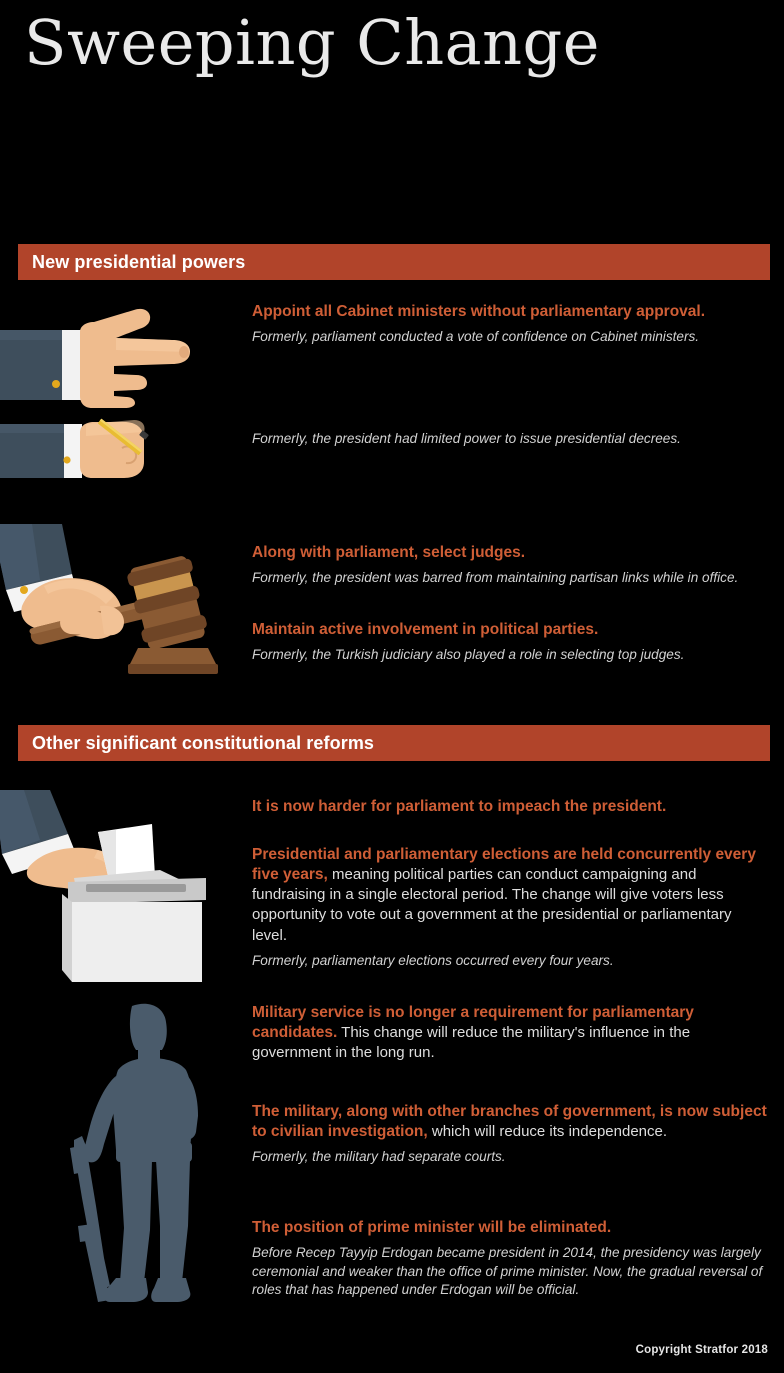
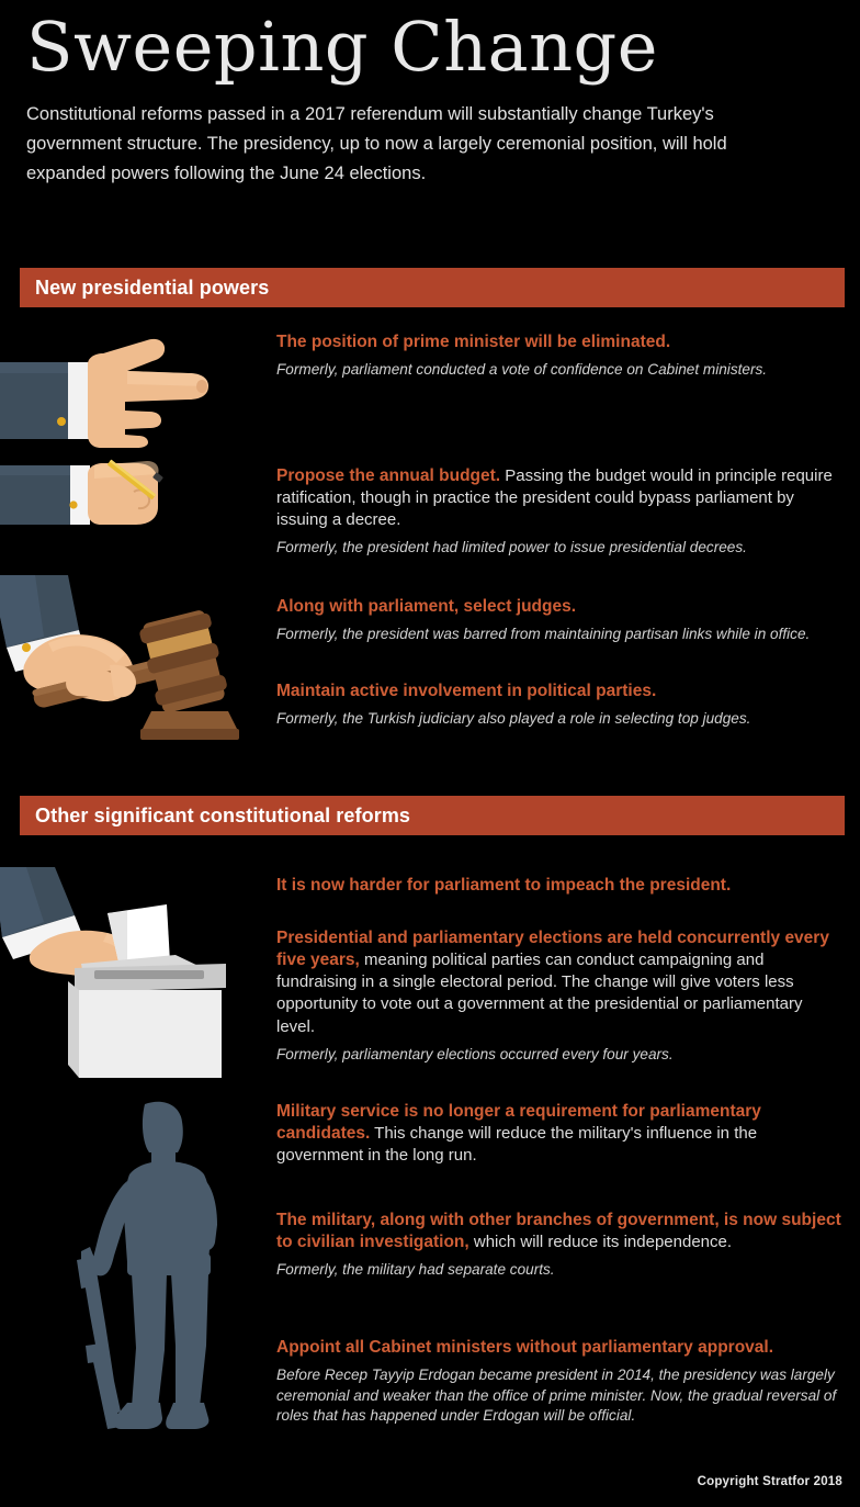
  Sweeping Change
+ Constitutional reforms passed in a 2017 referendum will substantially change Turkey's government structure. The presidency, up to now a largely ceremonial position, will hold expanded powers following the June 24 elections.
  New presidential powers
- Appoint all Cabinet ministers without parliamentary approval.
+ The position of prime minister will be eliminated.
  Formerly, parliament conducted a vote of confidence on Cabinet ministers.
+ Propose the annual budget. Passing the budget would in principle require ratification, though in practice the president could bypass parliament by issuing a decree.
  Formerly, the president had limited power to issue presidential decrees.
  Along with parliament, select judges.
  Formerly, the president was barred from maintaining partisan links while in office.
  Maintain active involvement in political parties.
  Formerly, the Turkish judiciary also played a role in selecting top judges.
  Other significant constitutional reforms
  It is now harder for parliament to impeach the president.
  Presidential and parliamentary elections are held concurrently every five years, meaning political parties can conduct campaigning and fundraising in a single electoral period. The change will give voters less opportunity to vote out a government at the presidential or parliamentary level.
  Formerly, parliamentary elections occurred every four years.
  Military service is no longer a requirement for parliamentary candidates. This change will reduce the military's influence in the government in the long run.
  The military, along with other branches of government, is now subject to civilian investigation, which will reduce its independence.
  Formerly, the military had separate courts.
- The position of prime minister will be eliminated.
+ Appoint all Cabinet ministers without parliamentary approval.
  Before Recep Tayyip Erdogan became president in 2014, the presidency was largely ceremonial and weaker than the office of prime minister. Now, the gradual reversal of roles that has happened under Erdogan will be official.
  Copyright Stratfor 2018
